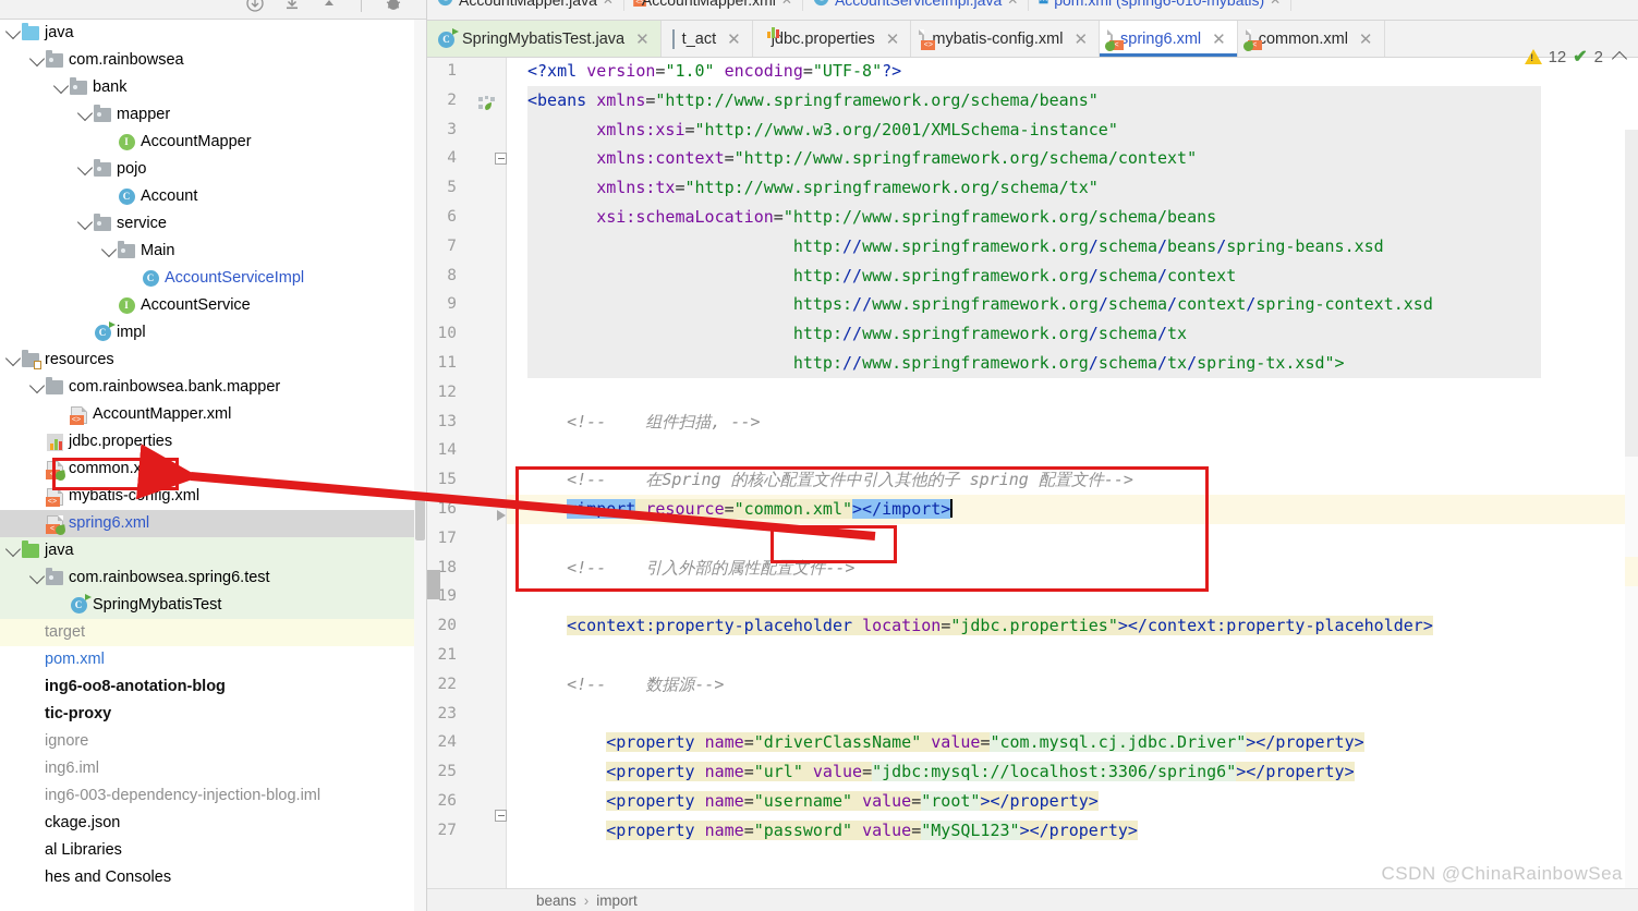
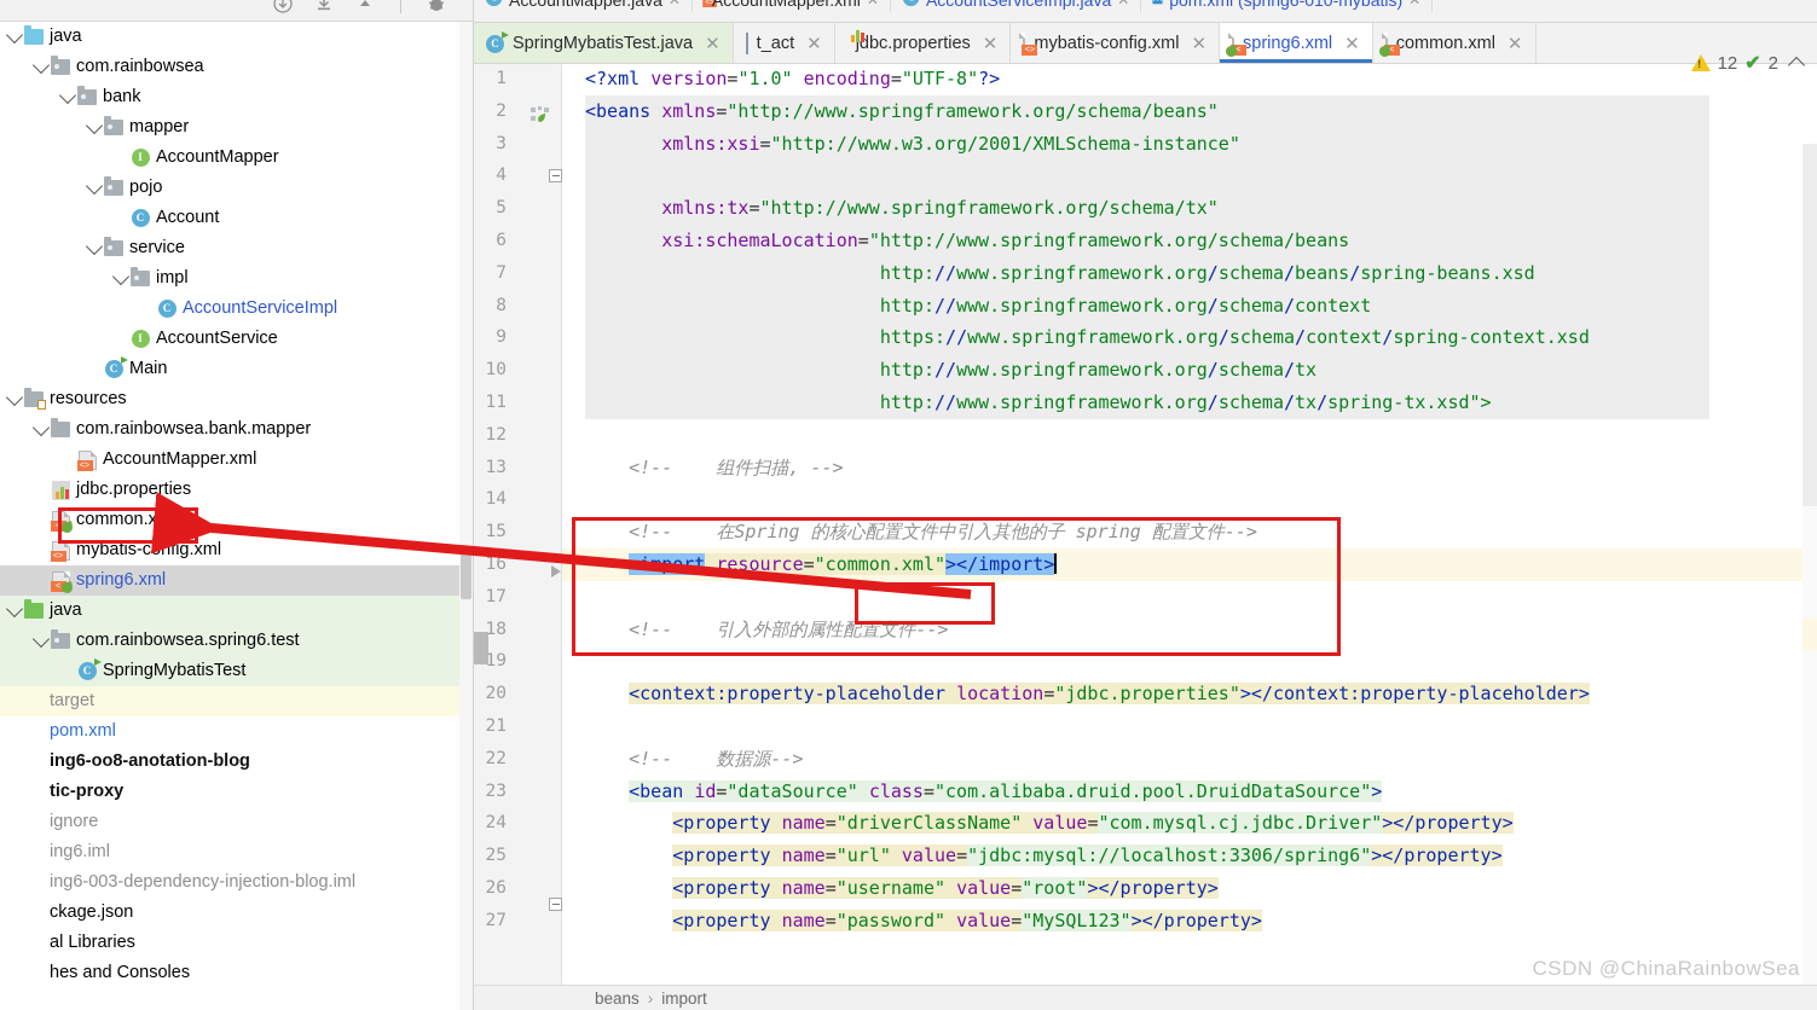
  java
  com.rainbowsea
  bank
  mapper
  I
  AccountMapper
  pojo
  C
  Account
  service
- Main
+ impl
  C
  AccountServiceImpl
  I
  AccountService
  C
- impl
+ Main
  resources
  com.rainbowsea.bank.mapper
  AccountMapper.xml
  jdbc.properties
  common.xml
  mybatis-config.xml
  spring6.xml
  java
  com.rainbowsea.spring6.test
  C
  SpringMybatisTest
  target
  pom.xml
  ing6-oo8-anotation-blog
  tic-proxy
  ignore
  ing6.iml
  ing6-003-dependency-injection-blog.iml
  ckage.json
  al Libraries
  hes and Consoles
  AccountMapper.java
  ✕
  AccountMapper.xml
  ✕
  AccountServiceImpl.java
  ✕
  pom.xml (spring6-010-mybatis)
  ✕
  C
  SpringMybatisTest.java
  ✕
  t_act
  ✕
  jdbc.properties
  ✕
  mybatis-config.xml
  ✕
  spring6.xml
  ✕
  common.xml
  ✕
  1
  2
  3
  4
  5
  6
  7
  8
  9
  10
  11
  12
  13
  14
  15
  16
  17
  18
  19
  20
  21
  22
  23
  24
  25
  26
  27
  <?xml version="1.0" encoding="UTF-8"?>
  <beans xmlns="http://www.springframework.org/schema/beans"
  xmlns:xsi="http://www.w3.org/2001/XMLSchema-instance"
- xmlns:context="http://www.springframework.org/schema/context"
  xmlns:tx="http://www.springframework.org/schema/tx"
  xsi:schemaLocation="http://www.springframework.org/schema/beans
  http://www.springframework.org/schema/beans/spring-beans.xsd
  http://www.springframework.org/schema/context
  https://www.springframework.org/schema/context/spring-context.xsd
  http://www.springframework.org/schema/tx
  http://www.springframework.org/schema/tx/spring-tx.xsd">
  <!-- 组件扫描, -->
  <!-- 在Spring 的核心配置文件中引入其他的子 spring 配置文件-->
  rt resource="common.xml"></import>
  <!-- 引入外部的属性配置文件-->
  <context:property-placeholder location="jdbc.properties"></context:property-placeholder>
  <!-- 数据源-->
+ <bean id="dataSource" class="com.alibaba.druid.pool.DruidDataSource">
  <property name="driverClassName" value="com.mysql.cj.jdbc.Driver"></property>
  <property name="url" value="jdbc:mysql://localhost:3306/spring6"></property>
  <property name="username" value="root"></property>
  <property name="password" value="MySQL123"></property>
  12
  ✔
  2
  beans
  ›
  import
  CSDN @ChinaRainbowSea
